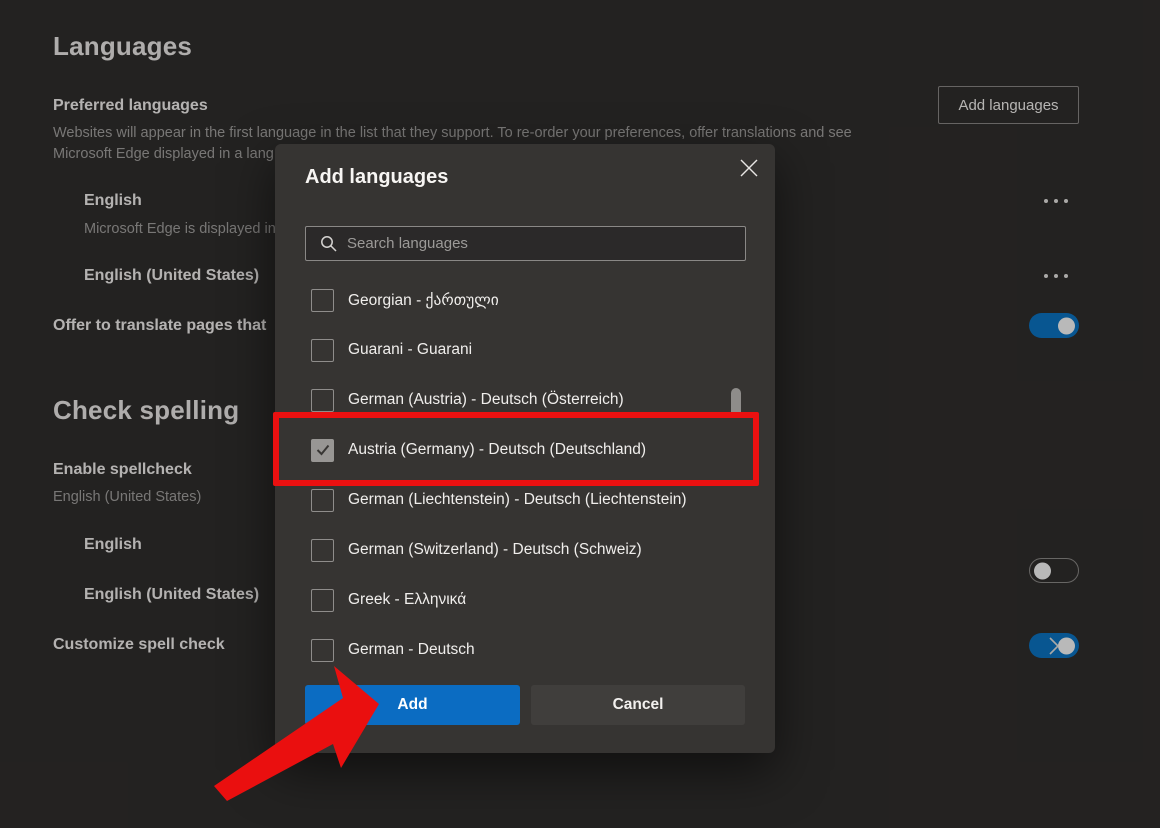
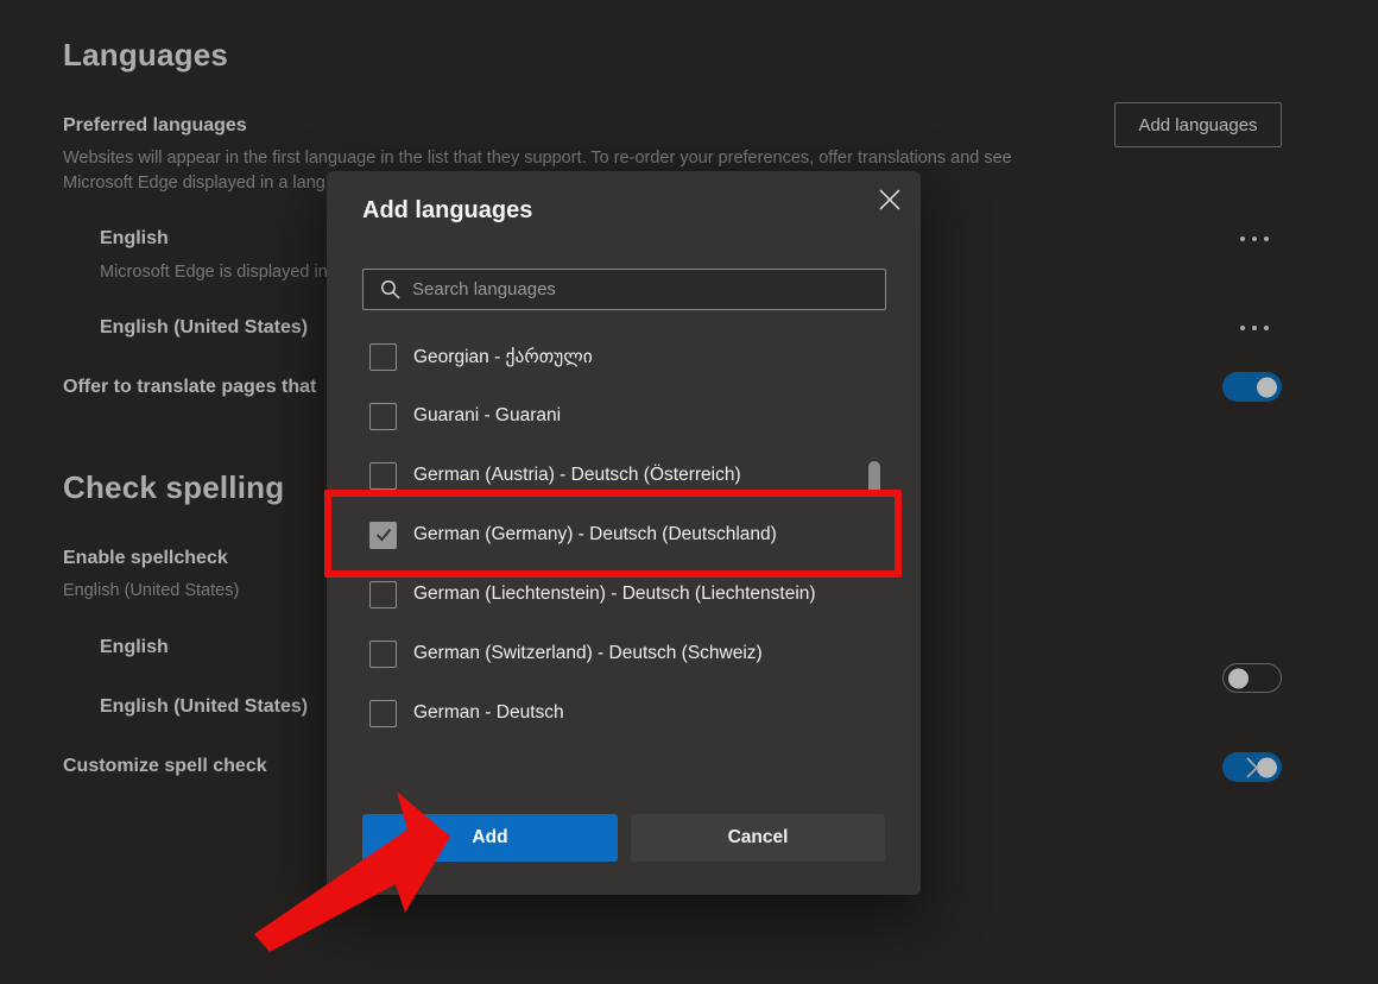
  Languages
  Preferred languages
  Websites will appear in the first language in the list that they support. To re-order your preferences, offer translations and see
  Microsoft Edge displayed in a lang
  Add languages
  English
  Microsoft Edge is displayed in
  English (United States)
  Offer to translate pages that
  Check spelling
  Enable spellcheck
  English (United States)
  English
  English (United States)
  Customize spell check
  Add languages
  Search languages
  Georgian - ქართული
  Guarani - Guarani
  German (Austria) - Deutsch (Österreich)
- Austria (Germany) - Deutsch (Deutschland)
+ German (Germany) - Deutsch (Deutschland)
  German (Liechtenstein) - Deutsch (Liechtenstein)
  German (Switzerland) - Deutsch (Schweiz)
- Greek - Ελληνικά
  German - Deutsch
  Add
  Cancel
